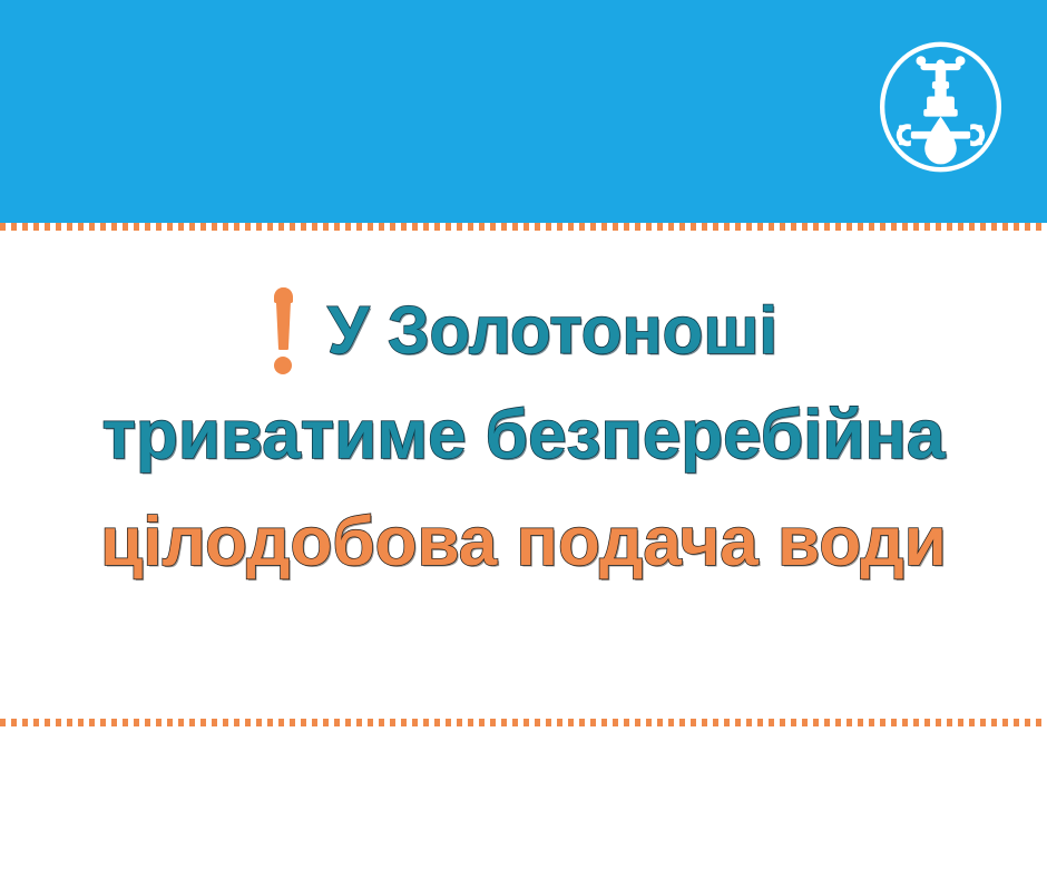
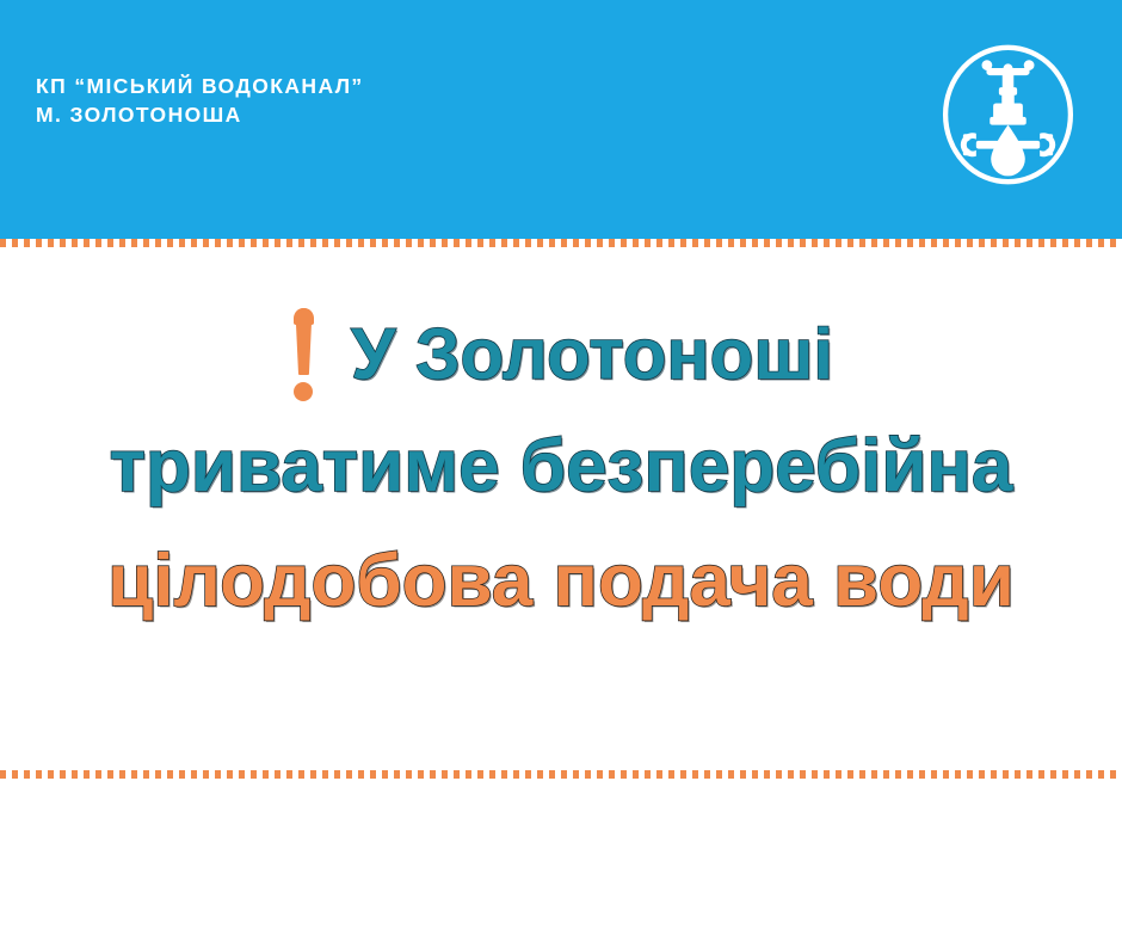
+ КП “МІСЬКИЙ ВОДОКАНАЛ”
+ М. ЗОЛОТОНОША
  У Золотоноші
  триватиме безперебійна
  цілодобова подача води
